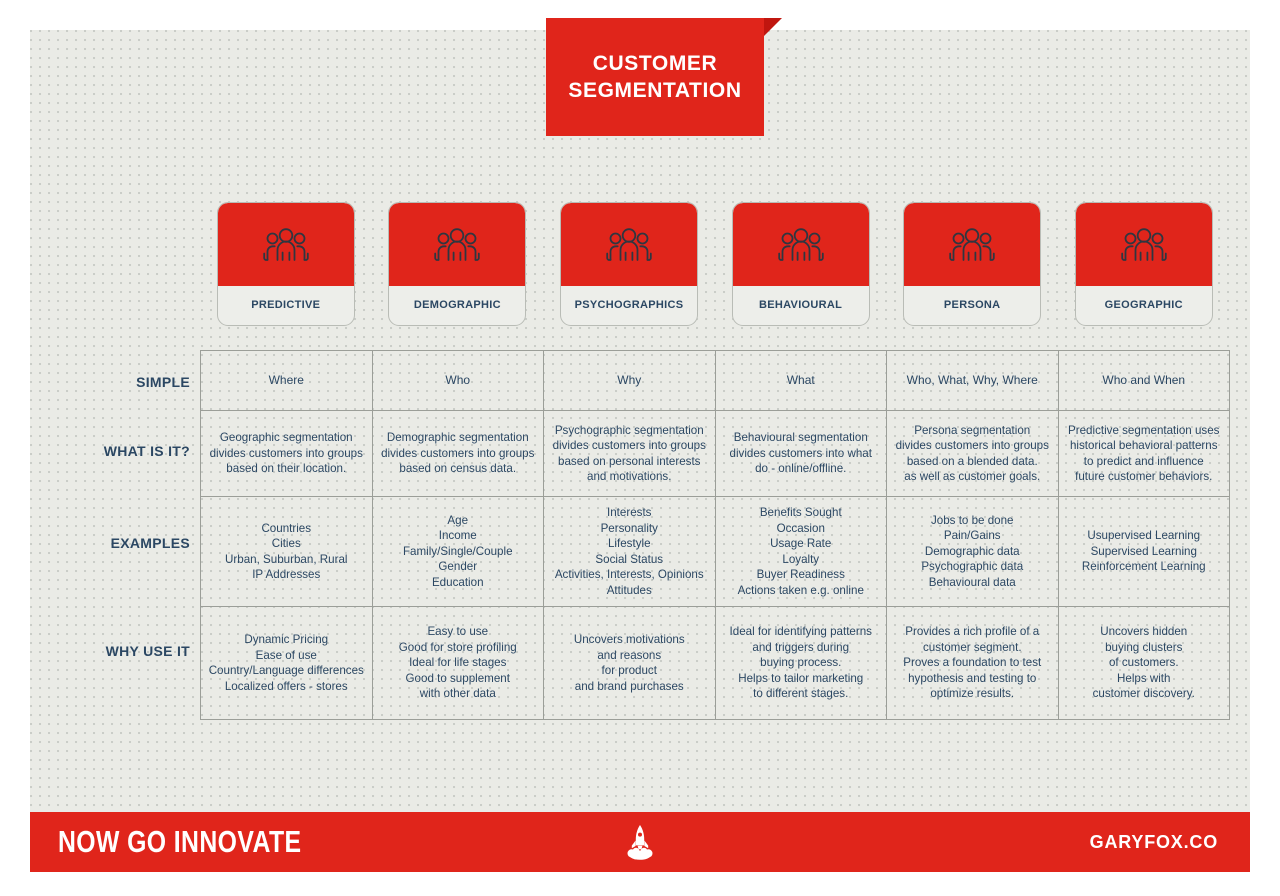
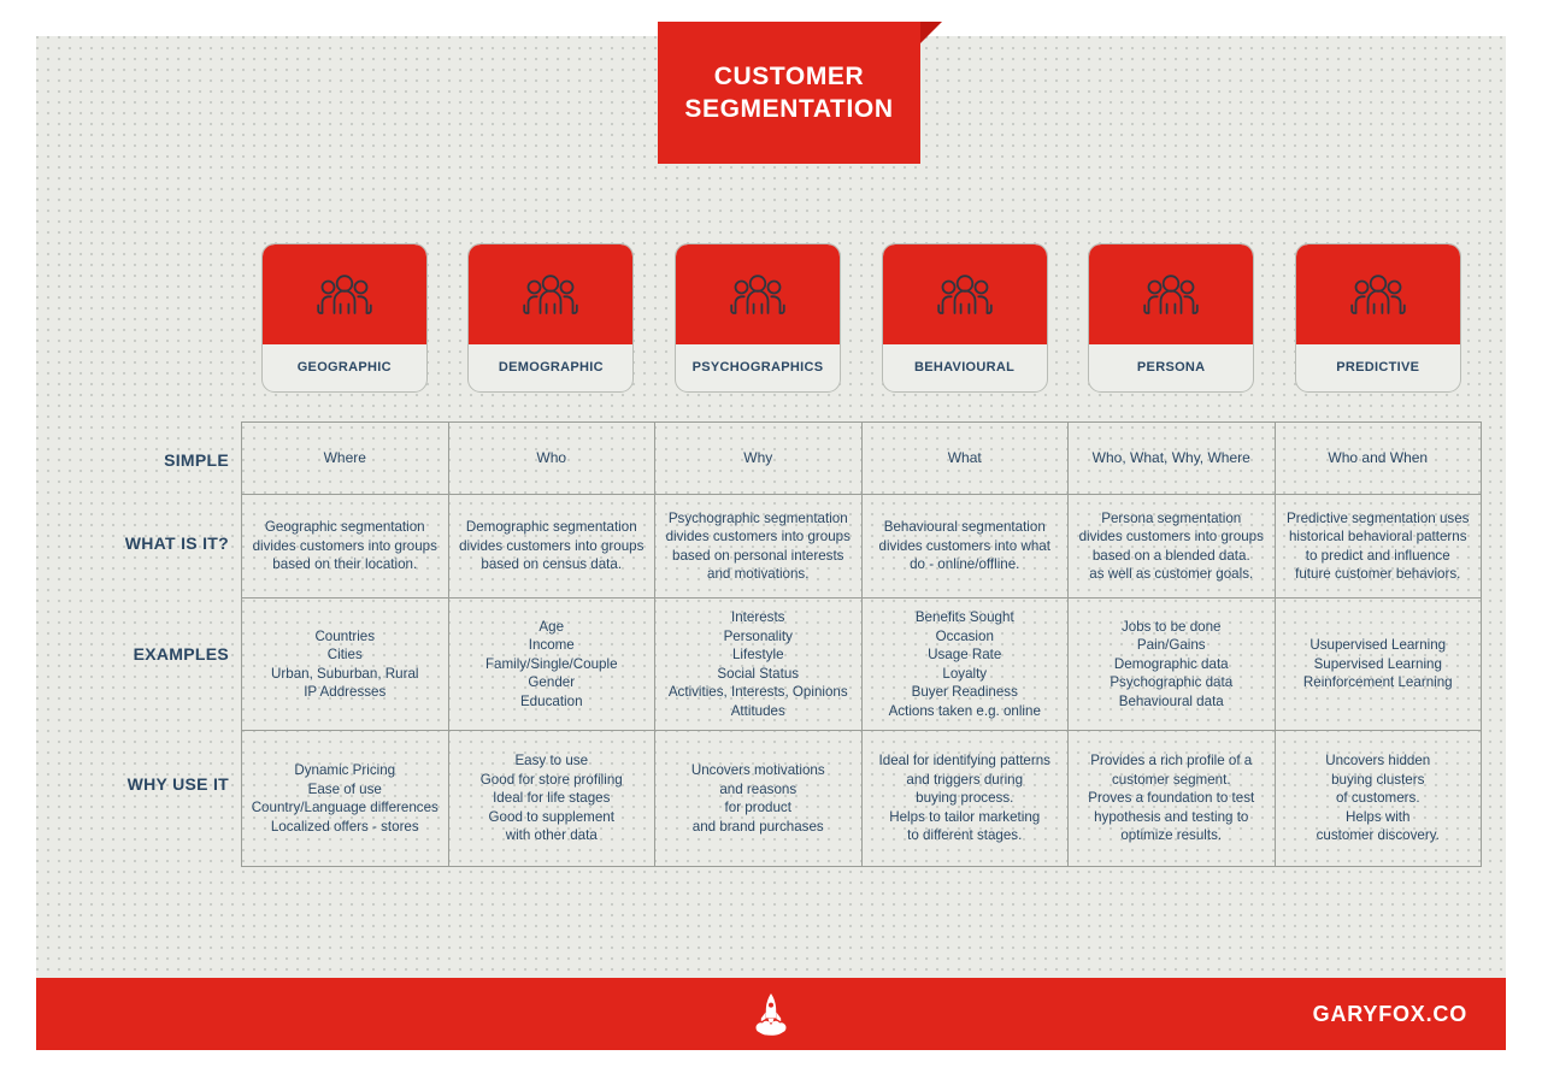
  CUSTOMER
  SEGMENTATION
- PREDICTIVE
+ GEOGRAPHIC
  DEMOGRAPHIC
  PSYCHOGRAPHICS
  BEHAVIOURAL
  PERSONA
- GEOGRAPHIC
+ PREDICTIVE
  SIMPLE
  WHAT IS IT?
  EXAMPLES
  WHY USE IT
  Where	Who	Why	What	Who, What, Why, Where	Who and When
  Geographic segmentation divides customers into groups based on their location.	Demographic segmentation divides customers into groups based on census data.	Psychographic segmentation divides customers into groups based on personal interests and motivations.	Behavioural segmentation divides customers into what do - online/offline.	Persona segmentation divides customers into groups based on a blended data. as well as customer goals.	Predictive segmentation uses historical behavioral patterns to predict and influence future customer behaviors.
  Countries Cities Urban, Suburban, Rural IP Addresses	Age Income Family/Single/Couple Gender Education	Interests Personality Lifestyle Social Status Activities, Interests, Opinions Attitudes	Benefits Sought Occasion Usage Rate Loyalty Buyer Readiness Actions taken e.g. online	Jobs to be done Pain/Gains Demographic data Psychographic data Behavioural data	Usupervised Learning Supervised Learning Reinforcement Learning
  Dynamic Pricing Ease of use Country/Language differences Localized offers - stores	Easy to use Good for store profiling Ideal for life stages Good to supplement with other data	Uncovers motivations and reasons for product and brand purchases	Ideal for identifying patterns and triggers during buying process. Helps to tailor marketing to different stages.	Provides a rich profile of a customer segment. Proves a foundation to test hypothesis and testing to optimize results.	Uncovers hidden buying clusters of customers. Helps with customer discovery.
- NOW GO INNOVATE
  GARYFOX.CO
